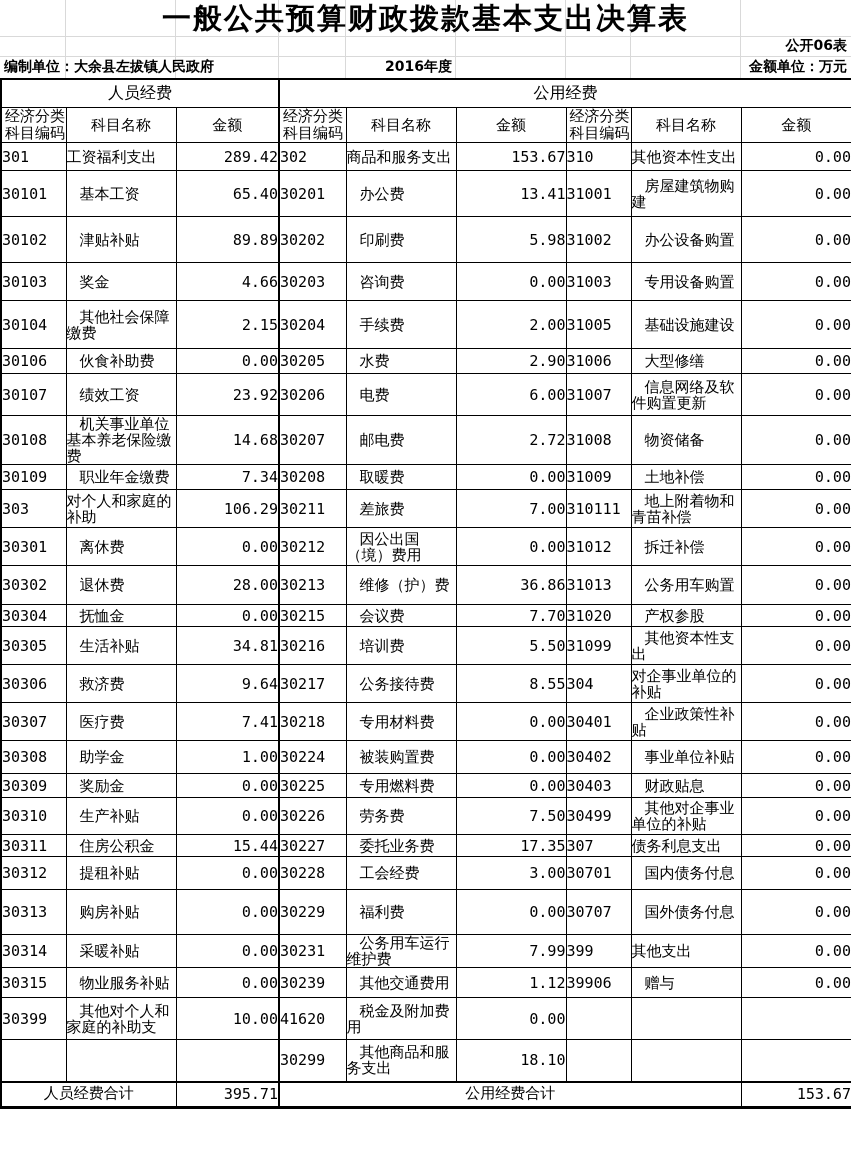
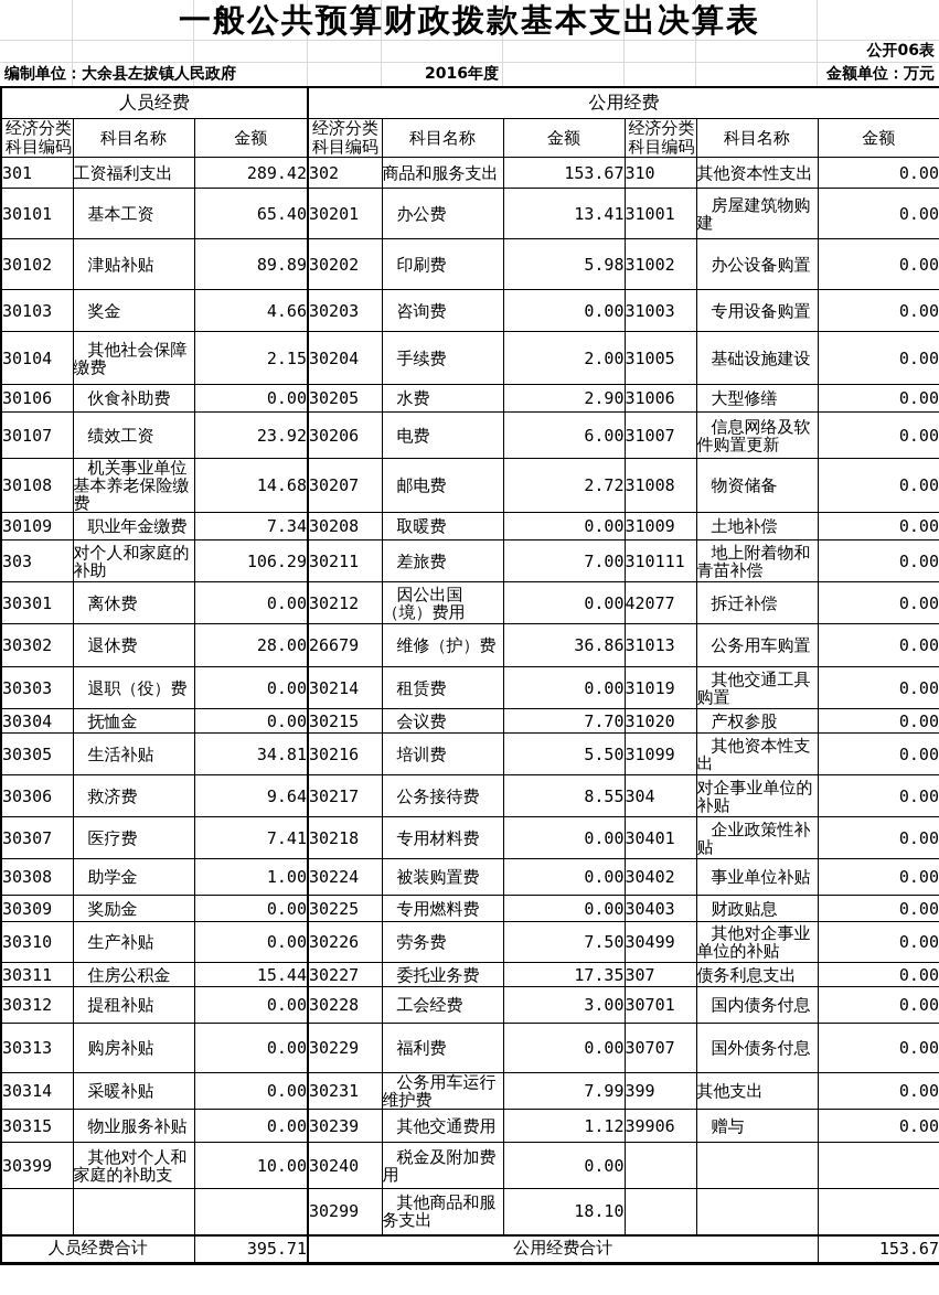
  一般公共预算财政拨款基本支出决算表
  公开06表
  编制单位：大余县左拔镇人民政府
  2016年度
  金额单位：万元
  人员经费	公用经费
  经济分类科目编码	科目名称	金额	经济分类科目编码	科目名称	金额	经济分类科目编码	科目名称	金额
  301	工资福利支出	289.42	302	商品和服务支出	153.67	310	其他资本性支出	0.00
  30101	基本工资	65.40	30201	办公费	13.41	31001	房屋建筑物购建	0.00
  30102	津贴补贴	89.89	30202	印刷费	5.98	31002	办公设备购置	0.00
  30103	奖金	4.66	30203	咨询费	0.00	31003	专用设备购置	0.00
  30104	其他社会保障缴费	2.15	30204	手续费	2.00	31005	基础设施建设	0.00
  30106	伙食补助费	0.00	30205	水费	2.90	31006	大型修缮	0.00
  30107	绩效工资	23.92	30206	电费	6.00	31007	信息网络及软件购置更新	0.00
  30108	机关事业单位基本养老保险缴费	14.68	30207	邮电费	2.72	31008	物资储备	0.00
  30109	职业年金缴费	7.34	30208	取暖费	0.00	31009	土地补偿	0.00
  303	对个人和家庭的补助	106.29	30211	差旅费	7.00	310111	地上附着物和青苗补偿	0.00
- 30301	离休费	0.00	30212	因公出国（境）费用	0.00	31012	拆迁补偿	0.00
+ 30301	离休费	0.00	30212	因公出国（境）费用	0.00	42077	拆迁补偿	0.00
- 30302	退休费	28.00	30213	维修（护）费	36.86	31013	公务用车购置	0.00
+ 30302	退休费	28.00	26679	维修（护）费	36.86	31013	公务用车购置	0.00
+ 30303	退职（役）费	0.00	30214	租赁费	0.00	31019	其他交通工具购置	0.00
  30304	抚恤金	0.00	30215	会议费	7.70	31020	产权参股	0.00
  30305	生活补贴	34.81	30216	培训费	5.50	31099	其他资本性支出	0.00
  30306	救济费	9.64	30217	公务接待费	8.55	304	对企事业单位的补贴	0.00
  30307	医疗费	7.41	30218	专用材料费	0.00	30401	企业政策性补贴	0.00
  30308	助学金	1.00	30224	被装购置费	0.00	30402	事业单位补贴	0.00
  30309	奖励金	0.00	30225	专用燃料费	0.00	30403	财政贴息	0.00
  30310	生产补贴	0.00	30226	劳务费	7.50	30499	其他对企事业单位的补贴	0.00
  30311	住房公积金	15.44	30227	委托业务费	17.35	307	债务利息支出	0.00
  30312	提租补贴	0.00	30228	工会经费	3.00	30701	国内债务付息	0.00
  30313	购房补贴	0.00	30229	福利费	0.00	30707	国外债务付息	0.00
  30314	采暖补贴	0.00	30231	公务用车运行维护费	7.99	399	其他支出	0.00
  30315	物业服务补贴	0.00	30239	其他交通费用	1.12	39906	赠与	0.00
- 30399	其他对个人和家庭的补助支	10.00	41620	税金及附加费用	0.00
+ 30399	其他对个人和家庭的补助支	10.00	30240	税金及附加费用	0.00
  			30299	其他商品和服务支出	18.10
  人员经费合计	395.71	公用经费合计	153.67
